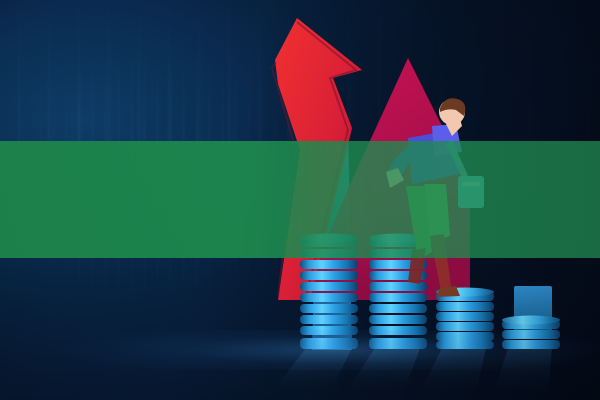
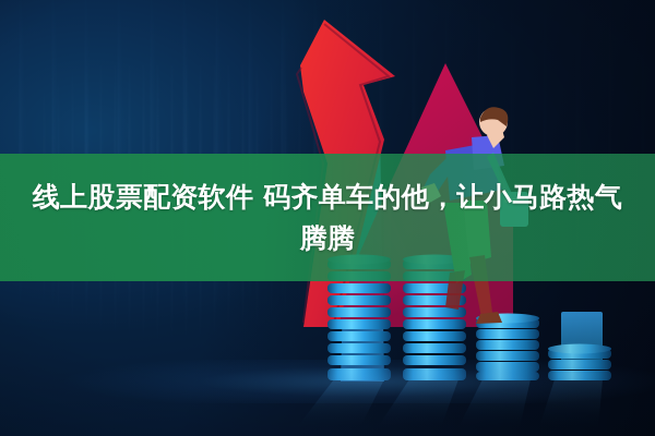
+ 线上股票配资软件 码齐单车的他，让小马路热气腾腾
